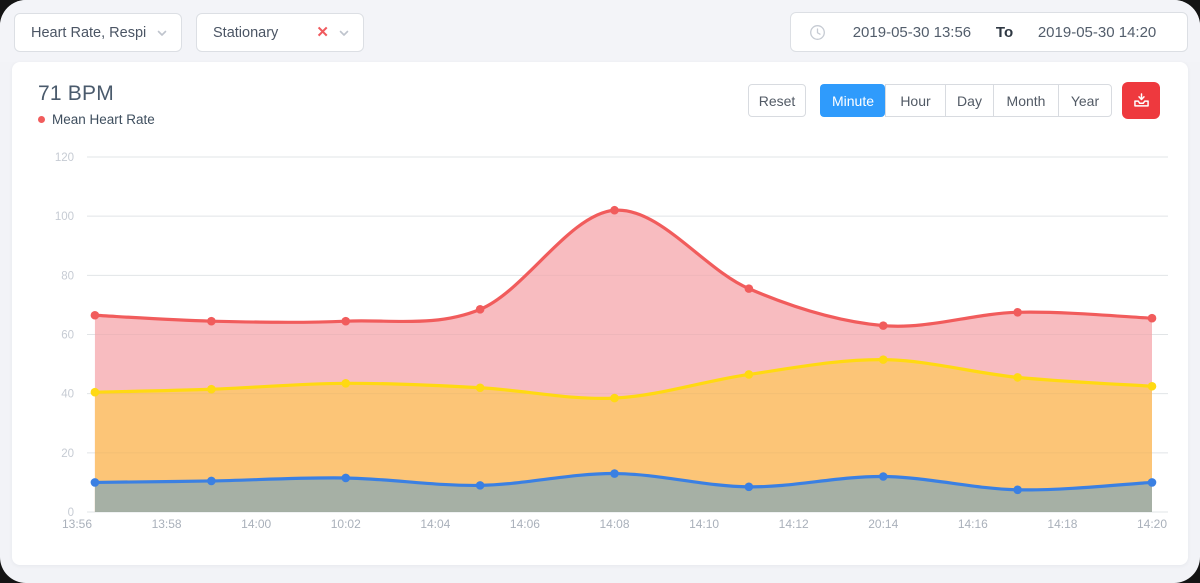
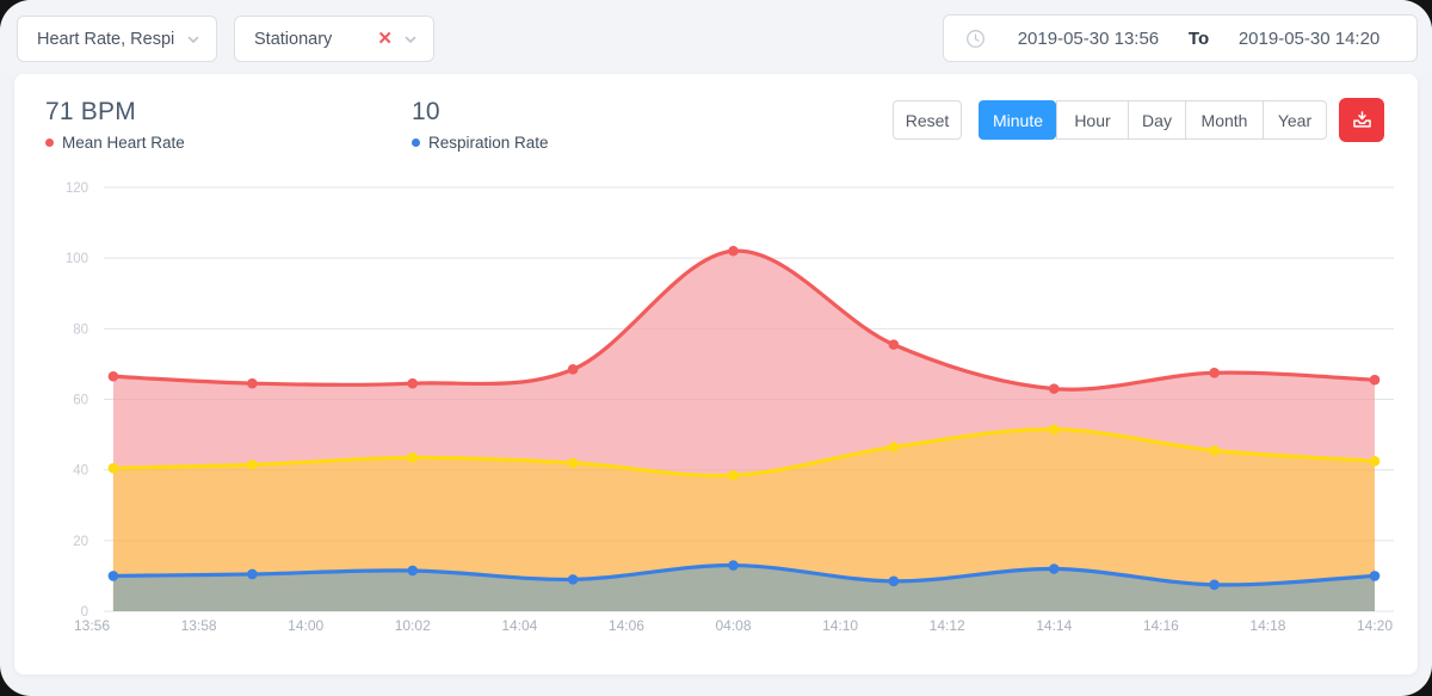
  Heart Rate, Respi
  Stationary
  ✕
  2019-05-30 13:56
  To
  2019-05-30 14:20
  71 BPM
  Mean Heart Rate
+ 10
+ Respiration Rate
  Reset
  Minute
  Hour
  Day
  Month
  Year
  0
  20
  40
  60
  80
  100
  120
  13:56
  13:58
  14:00
  10:02
  14:04
  14:06
- 14:08
+ 04:08
  14:10
  14:12
- 20:14
+ 14:14
  14:16
  14:18
  14:20
